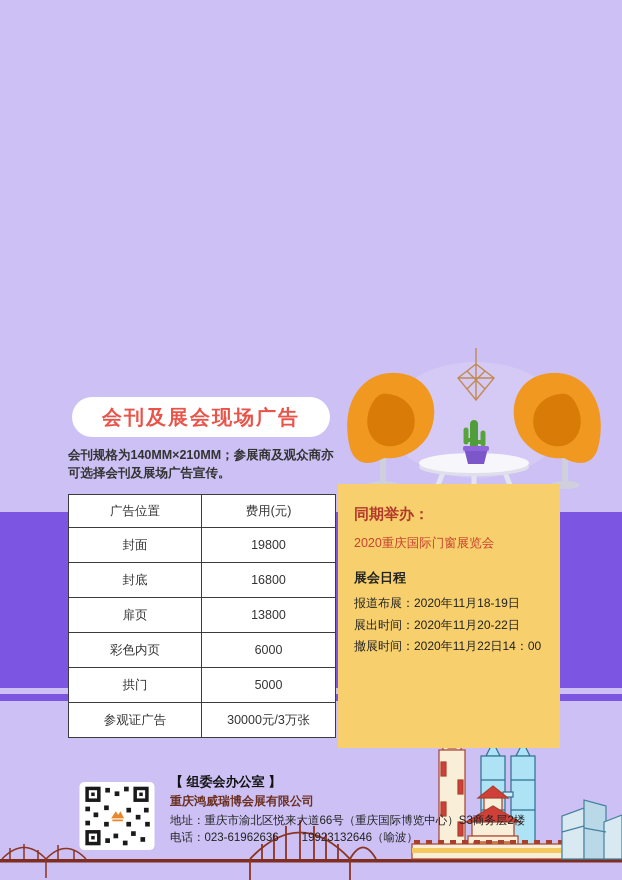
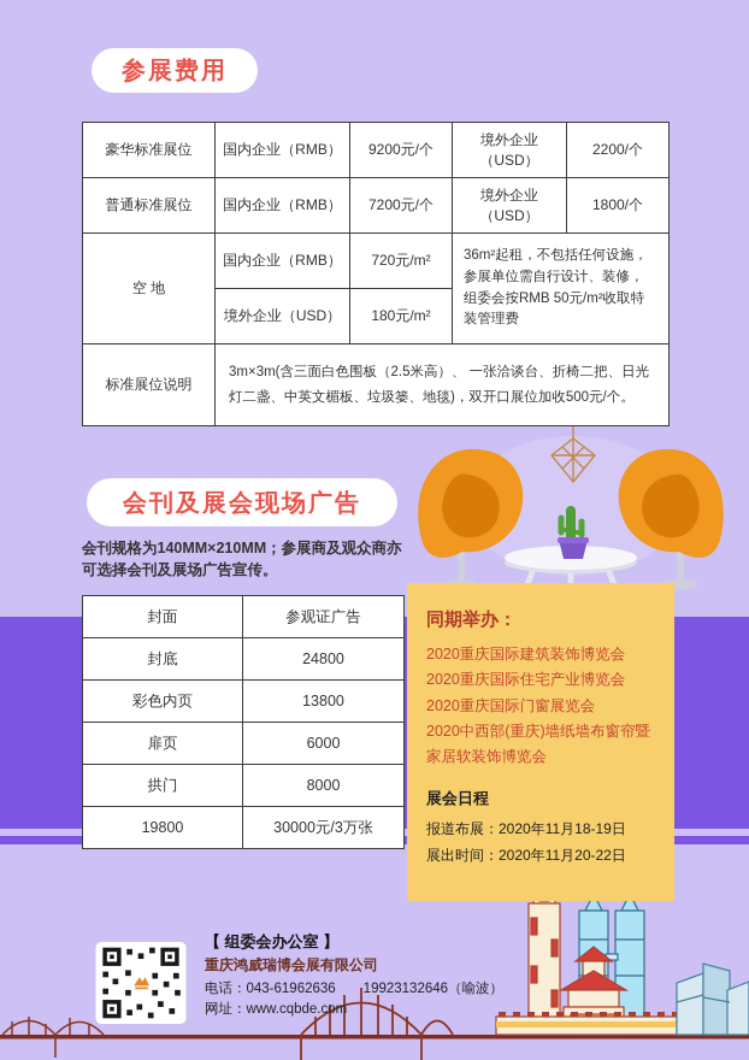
+ 参展费用
+ 豪华标准展位	国内企业（RMB）	9200元/个	境外企业（USD）	2200/个
+ 普通标准展位	国内企业（RMB）	7200元/个	境外企业（USD）	1800/个
+ 空 地	国内企业（RMB）	720元/m²	36m²起租，不包括任何设施，参展单位需自行设计、装修， 组委会按RMB 50元/m²收取特装管理费
+ 境外企业（USD）	180元/m²
+ 标准展位说明	3m×3m(含三面白色围板（2.5米高）、 一张洽谈台、折椅二把、日光灯二盏、中英文楣板、垃圾篓、地毯)，双开口展位加收500元/个。
  会刊及展会现场广告
  会刊规格为140MM×210MM；参展商及观众商亦可选择会刊及展场广告宣传。
- 广告位置	费用(元)
- 封面	19800
+ 封面	参观证广告
- 封底	16800
+ 封底	24800
- 扉页	13800
+ 彩色内页	13800
- 彩色内页	6000
+ 扉页	6000
- 拱门	5000
+ 拱门	8000
- 参观证广告	30000元/3万张
+ 19800	30000元/3万张
  同期举办：
+ 2020重庆国际建筑装饰博览会
+ 2020重庆国际住宅产业博览会
  2020重庆国际门窗展览会
+ 2020中西部(重庆)墙纸墙布窗帘暨家居软装饰博览会
  展会日程
  报道布展：2020年11月18-19日
  展出时间：2020年11月20-22日
- 撤展时间：2020年11月22日14：00
  【 组委会办公室 】
  重庆鸿威瑞博会展有限公司
- 地址：重庆市渝北区悦来大道66号（重庆国际博览中心）S3商务层2楼
- 电话：023-61962636 19923132646（喻波）
+ 电话：043-61962636 19923132646（喻波）
+ 网址：www.cqbde.com
